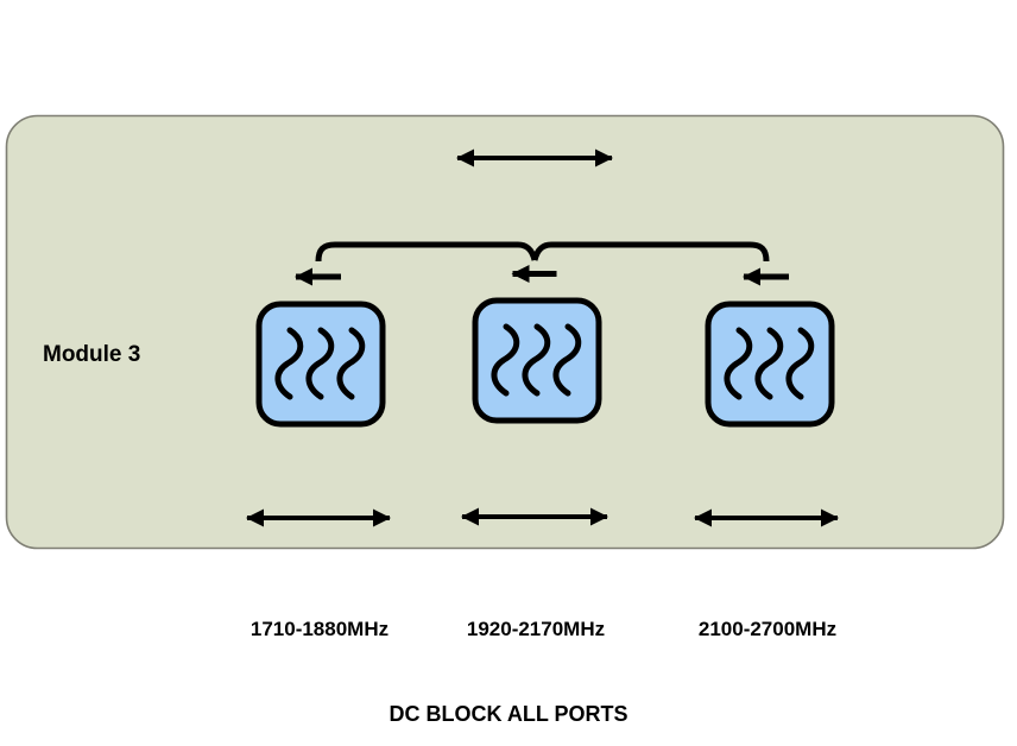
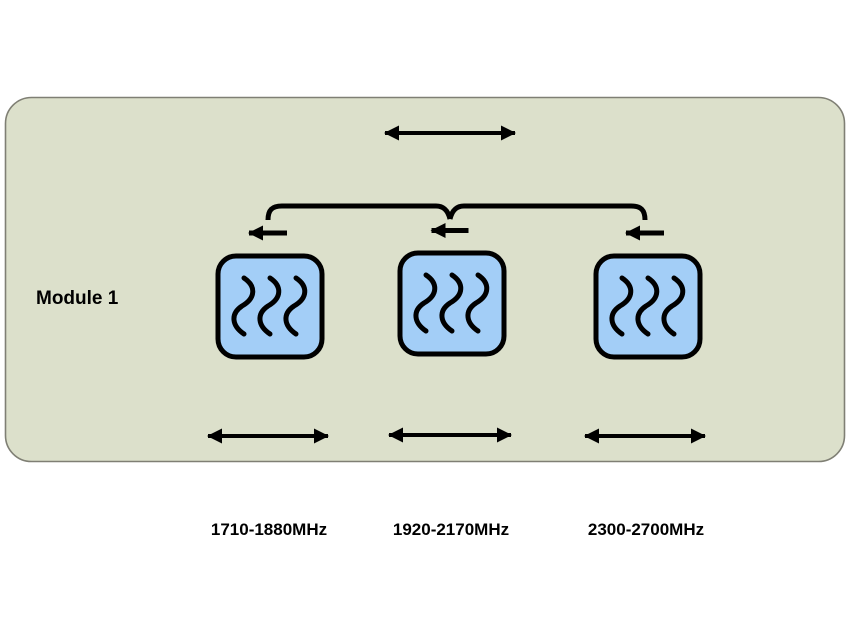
- Module 3
+ Module 1
  1710-1880MHz
  1920-2170MHz
- 2100-2700MHz
+ 2300-2700MHz
- DC BLOCK ALL PORTS
